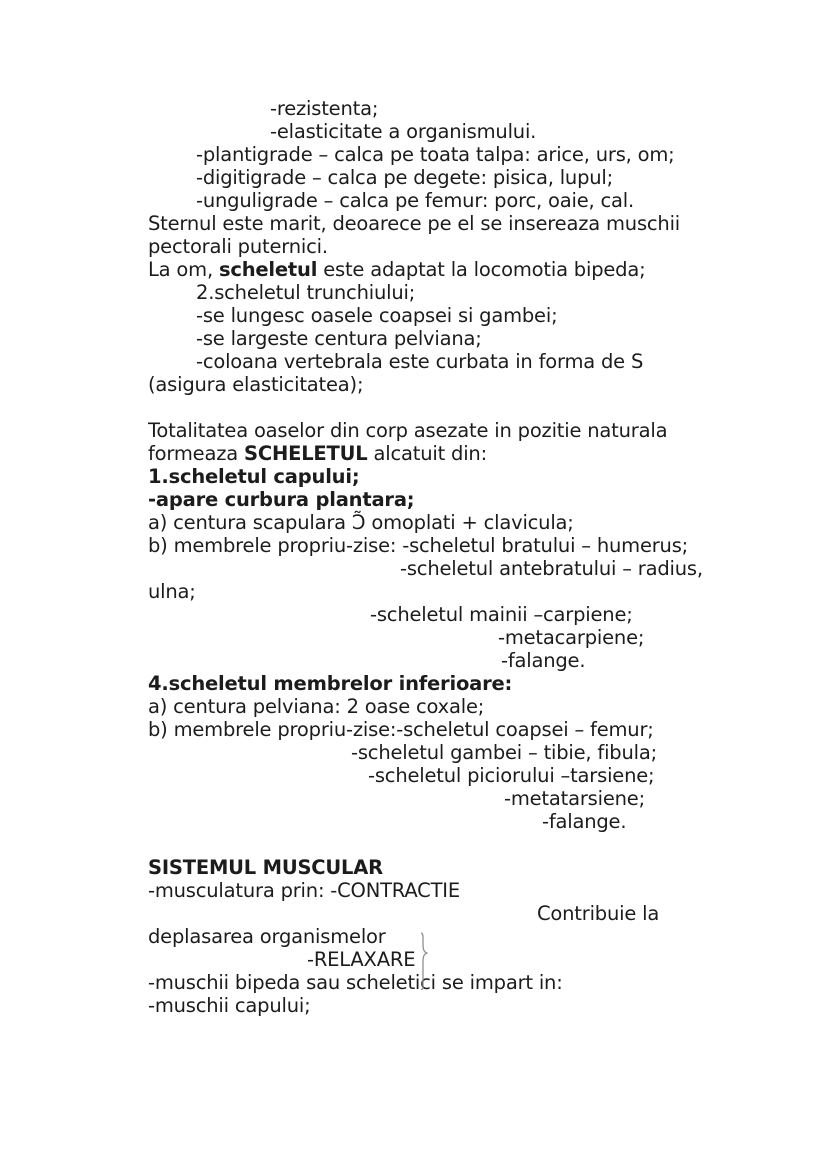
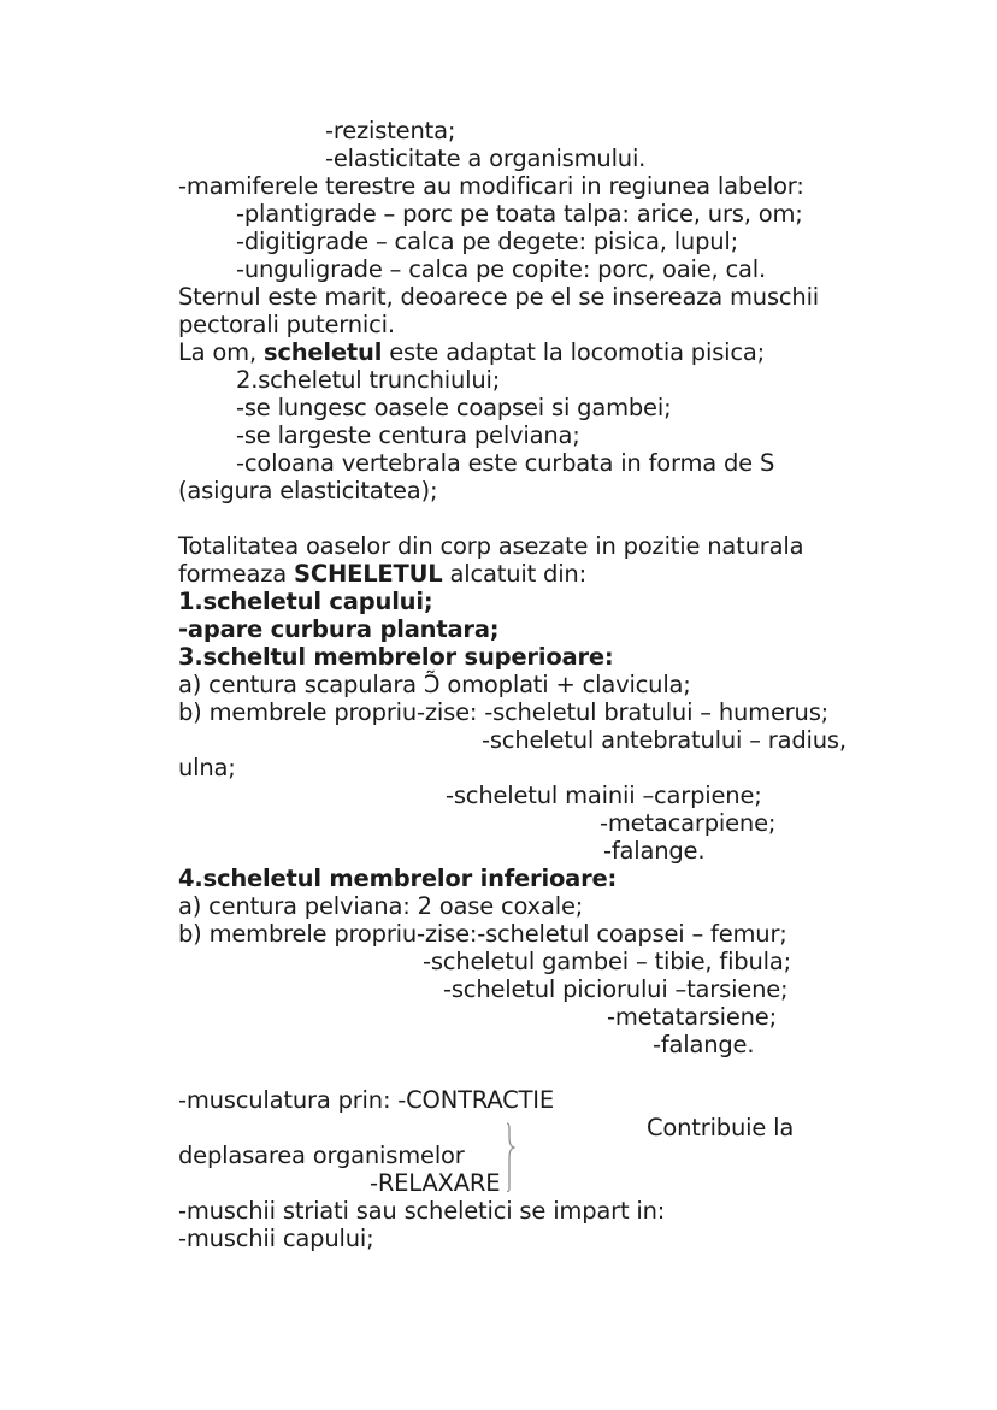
  -rezistenta;
  -elasticitate a organismului.
+ -mamiferele terestre au modificari in regiunea labelor:
- -plantigrade – calca pe toata talpa: arice, urs, om;
+ -plantigrade – porc pe toata talpa: arice, urs, om;
  -digitigrade – calca pe degete: pisica, lupul;
- -unguligrade – calca pe femur: porc, oaie, cal.
+ -unguligrade – calca pe copite: porc, oaie, cal.
  Sternul este marit, deoarece pe el se insereaza muschii
  pectorali puternici.
- La om, scheletul este adaptat la locomotia bipeda;
+ La om, scheletul este adaptat la locomotia pisica;
  2.scheletul trunchiului;
  -se lungesc oasele coapsei si gambei;
  -se largeste centura pelviana;
  -coloana vertebrala este curbata in forma de S
  (asigura elasticitatea);
  Totalitatea oaselor din corp asezate in pozitie naturala
  formeaza SCHELETUL alcatuit din:
  1.scheletul capului;
  -apare curbura plantara;
+ 3.scheltul membrelor superioare:
  a) centura scapulara Ɔ̃ omoplati + clavicula;
  b) membrele propriu-zise: -scheletul bratului – humerus;
  -scheletul antebratului – radius,
  ulna;
  -scheletul mainii –carpiene;
  -metacarpiene;
  -falange.
  4.scheletul membrelor inferioare:
  a) centura pelviana: 2 oase coxale;
  b) membrele propriu-zise:-scheletul coapsei – femur;
  -scheletul gambei – tibie, fibula;
  -scheletul piciorului –tarsiene;
  -metatarsiene;
  -falange.
- SISTEMUL MUSCULAR
  -musculatura prin: -CONTRACTIE
  Contribuie la
  deplasarea organismelor
  -RELAXARE
- -muschii bipeda sau scheletici se impart in:
+ -muschii striati sau scheletici se impart in:
  -muschii capului;
